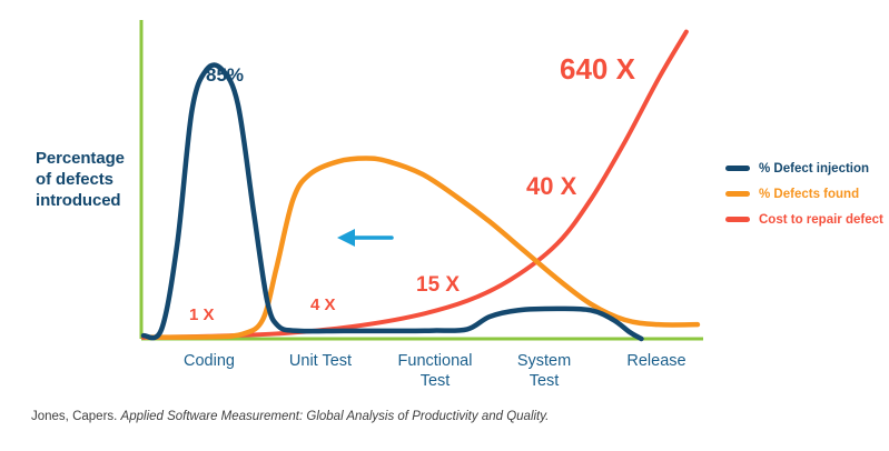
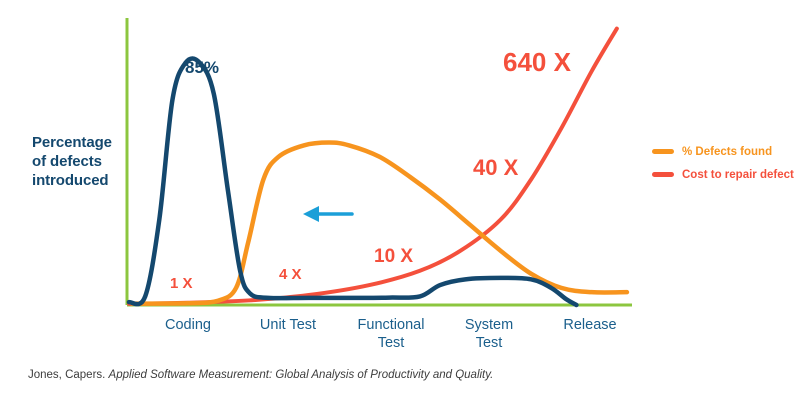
  Percentage
  of defects
  introduced
  Coding
  Unit Test
  Functional
  Test
  System
  Test
  Release
  85%
  1 X
  4 X
- 15 X
+ 10 X
  40 X
  640 X
- % Defect injection
  % Defects found
  Cost to repair defect
  Jones, Capers. Applied Software Measurement: Global Analysis of Productivity and Quality.
